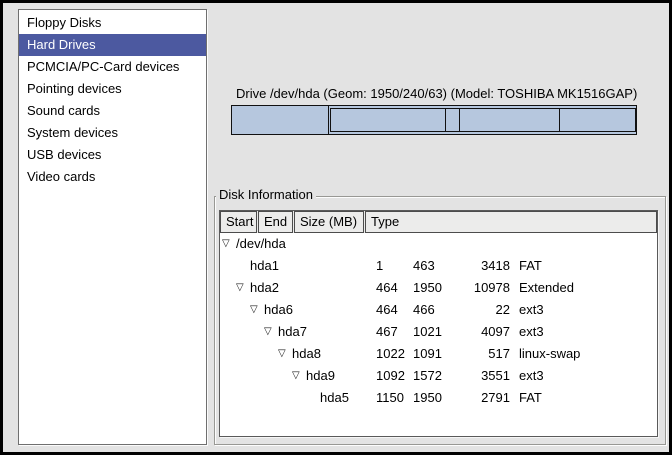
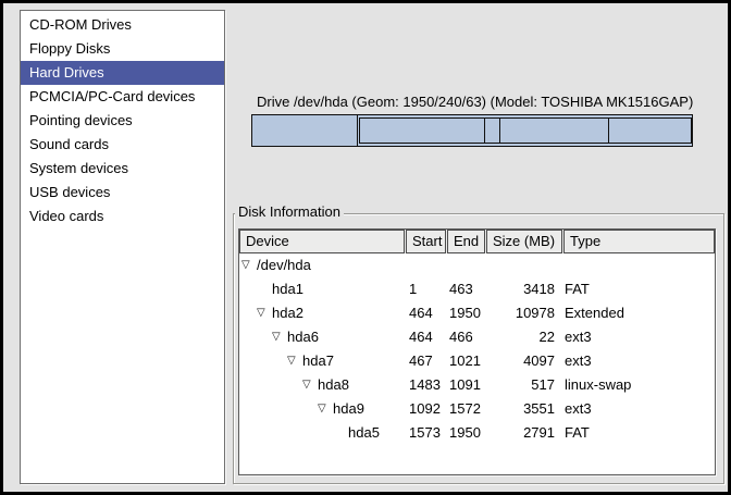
+ CD-ROM Drives
  Floppy Disks
  Hard Drives
  PCMCIA/PC-Card devices
  Pointing devices
  Sound cards
  System devices
  USB devices
  Video cards
  Drive /dev/hda (Geom: 1950/240/63) (Model: TOSHIBA MK1516GAP)
  Disk Information
+ Device
  Start
  End
  Size (MB)
  Type
  ▽
  /dev/hda
  hda1
  1
  463
  3418
  FAT
  ▽
  hda2
  464
  1950
  10978
  Extended
  ▽
  hda6
  464
  466
  22
  ext3
  ▽
  hda7
  467
  1021
  4097
  ext3
  ▽
  hda8
- 1022
+ 1483
  1091
  517
  linux-swap
  ▽
  hda9
  1092
  1572
  3551
  ext3
  hda5
- 1150
+ 1573
  1950
  2791
  FAT
